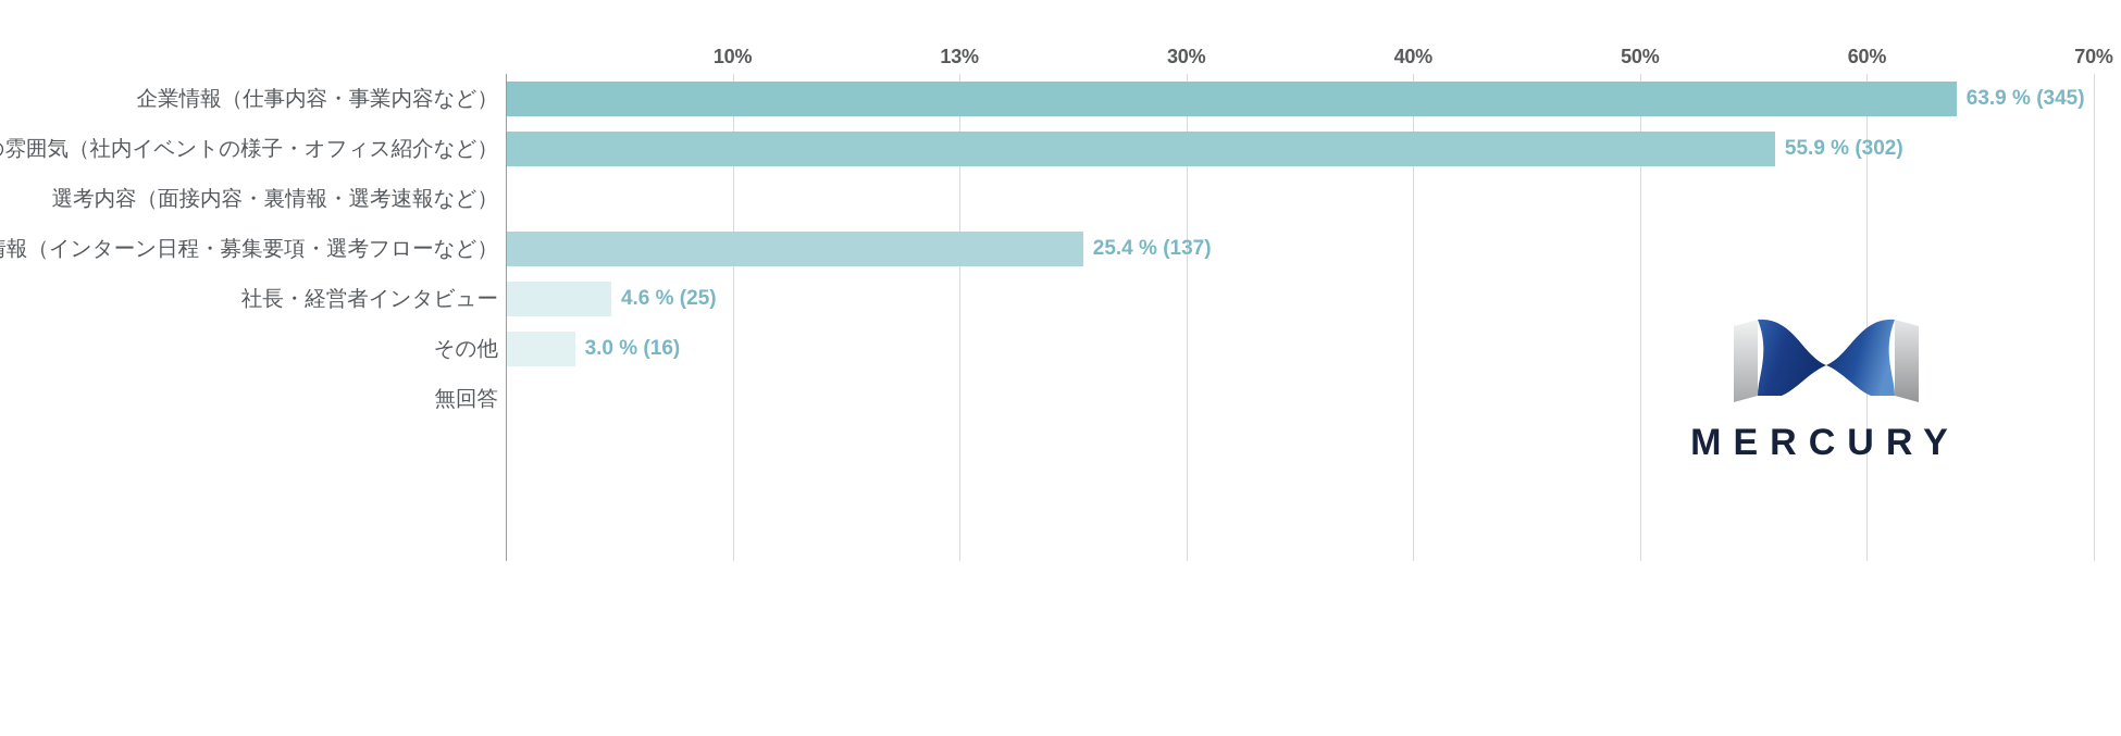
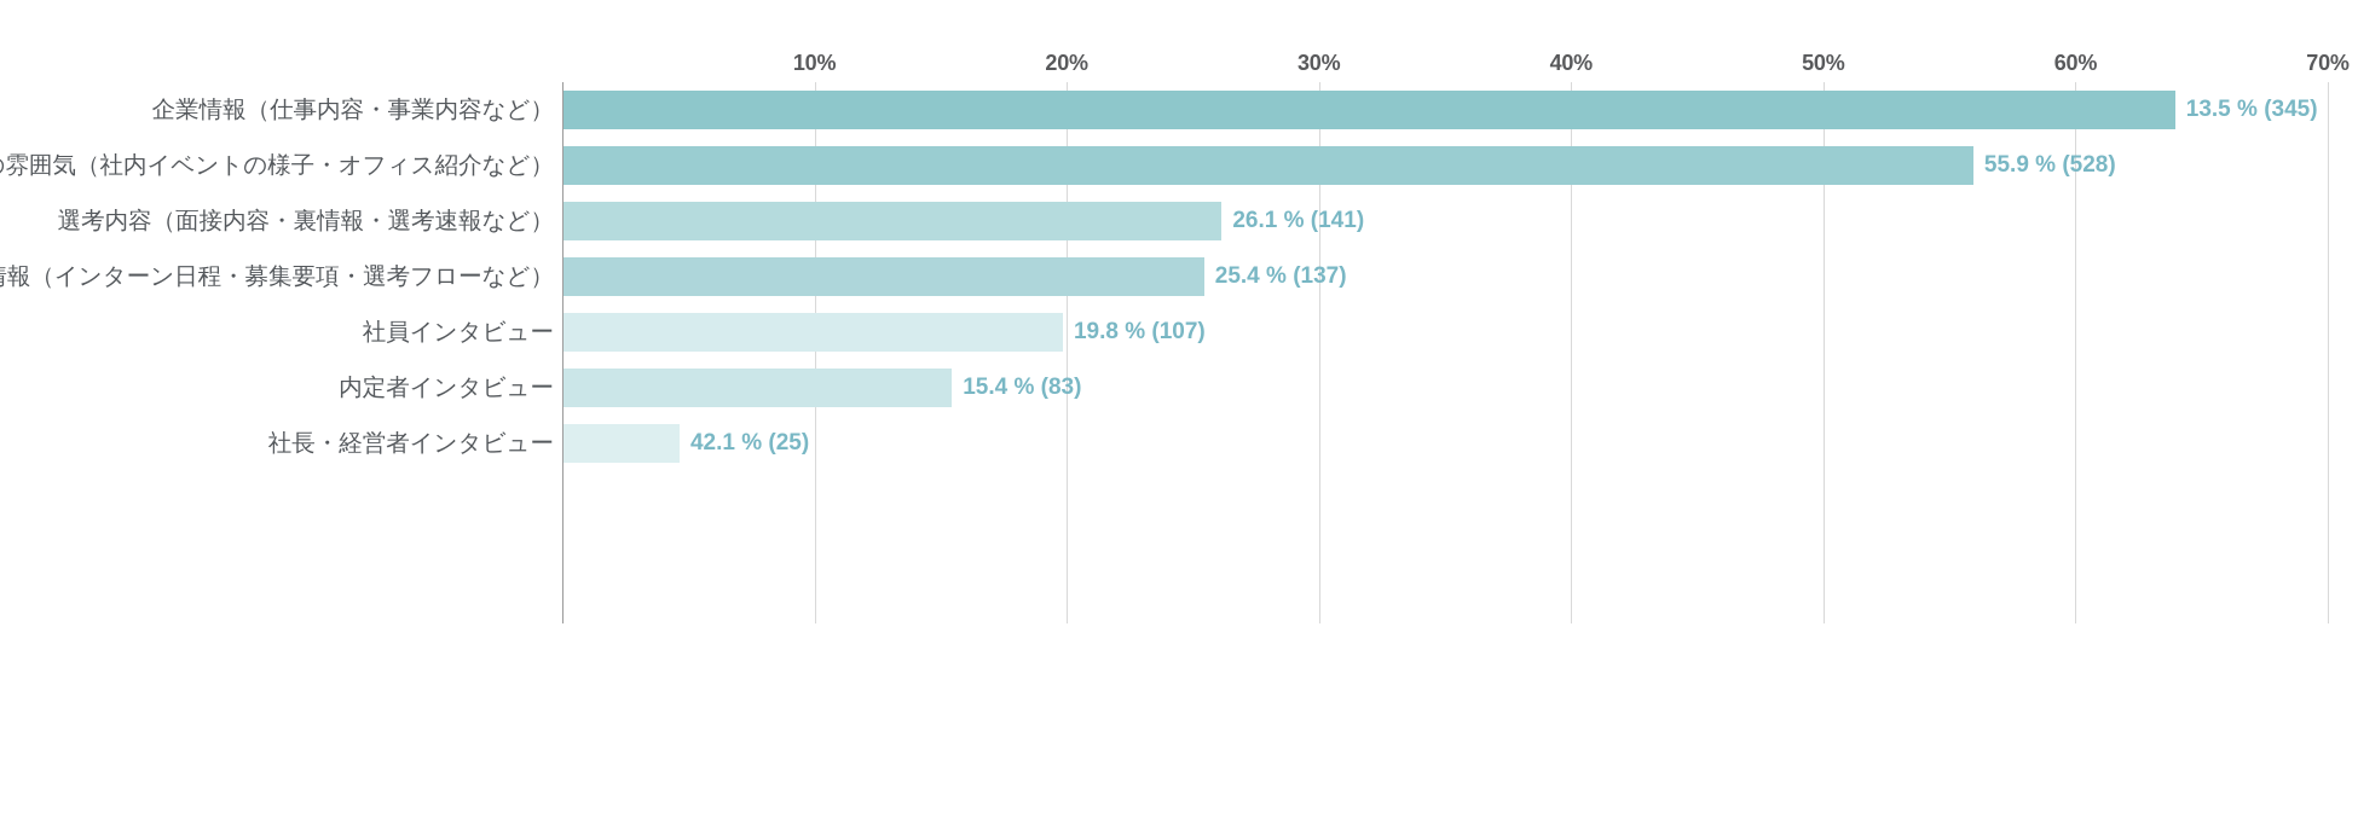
  10%
- 13%
+ 20%
  30%
  40%
  50%
  60%
  70%
  企業情報（仕事内容・事業内容など）
- 63.9 % (345)
+ 13.5 % (345)
  雰囲気（社内イベントの様子・オフィス紹介など）
- 55.9 % (302)
+ 55.9 % (528)
  選考内容（面接内容・裏情報・選考速報など）
+ 26.1 % (141)
  報（インターン日程・募集要項・選考フローなど）
  25.4 % (137)
+ 社員インタビュー
+ 19.8 % (107)
+ 内定者インタビュー
+ 15.4 % (83)
  社長・経営者インタビュー
- 4.6 % (25)
+ 42.1 % (25)
- その他
- 3.0 % (16)
- 無回答
- MERCURY
